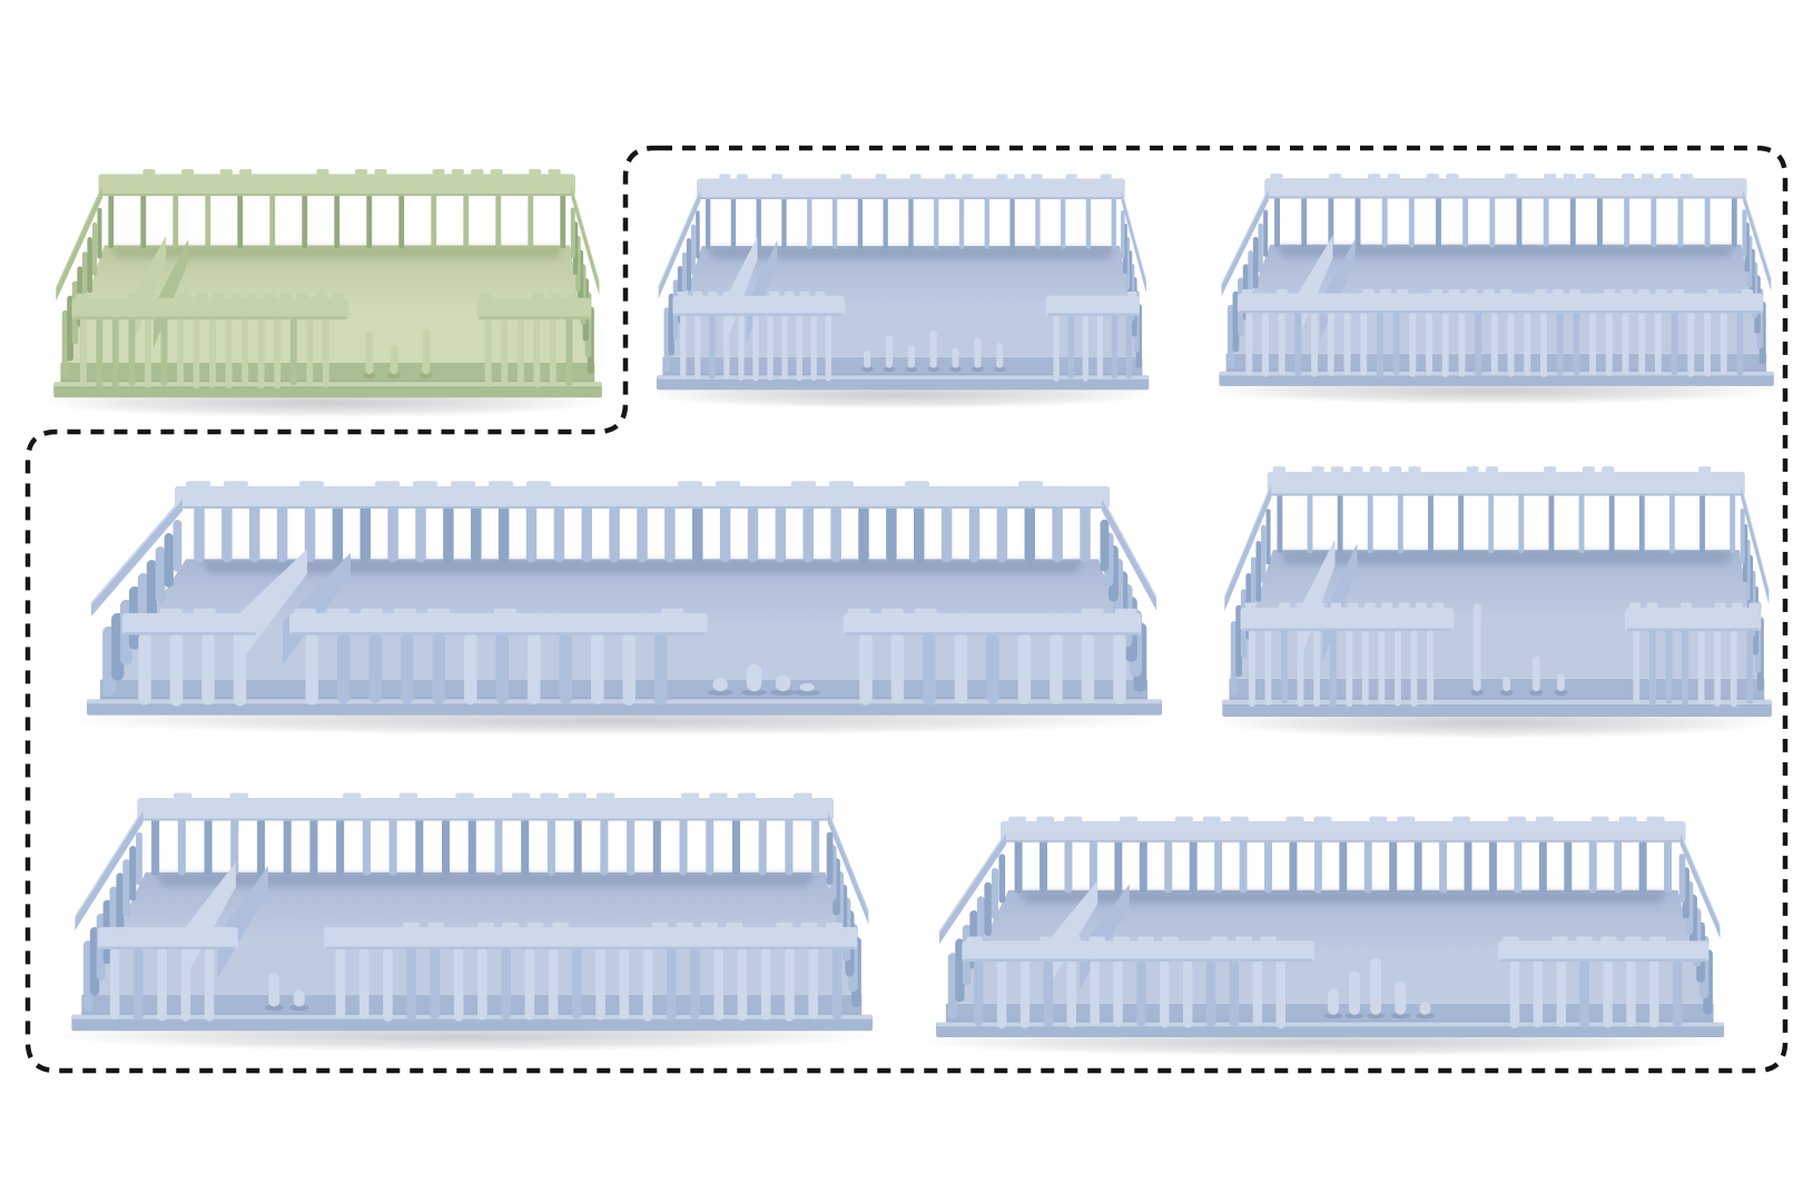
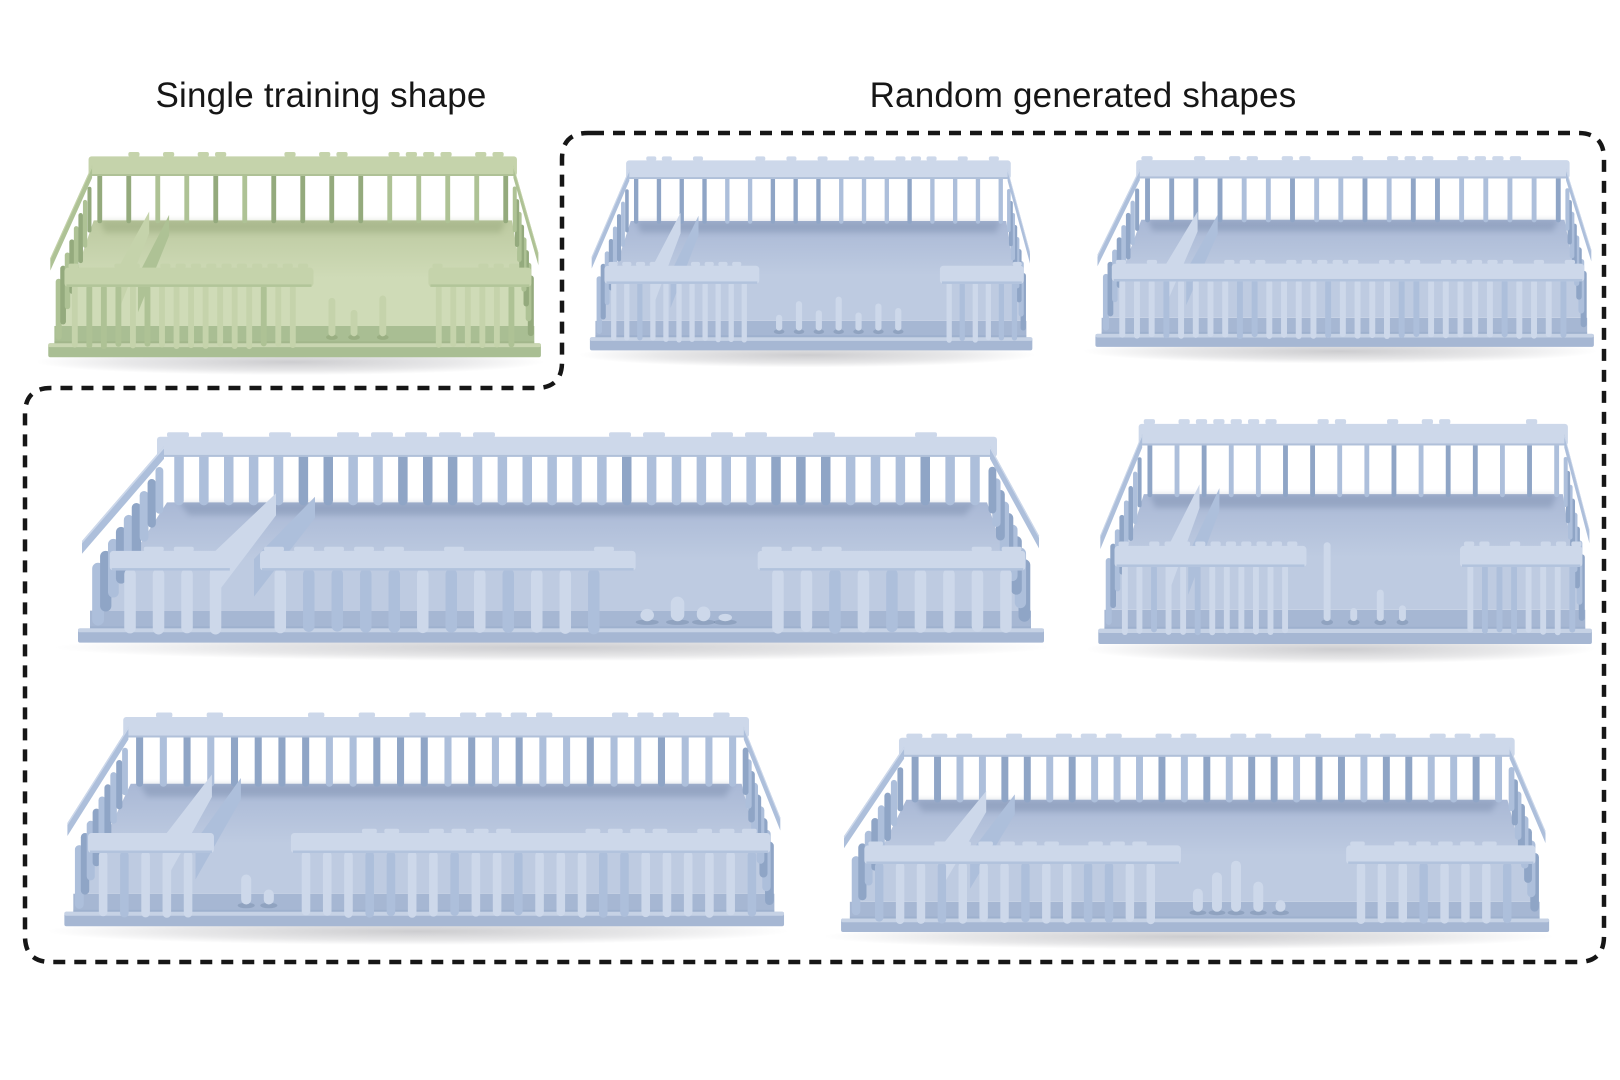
+ Single training shape
+ Random generated shapes
